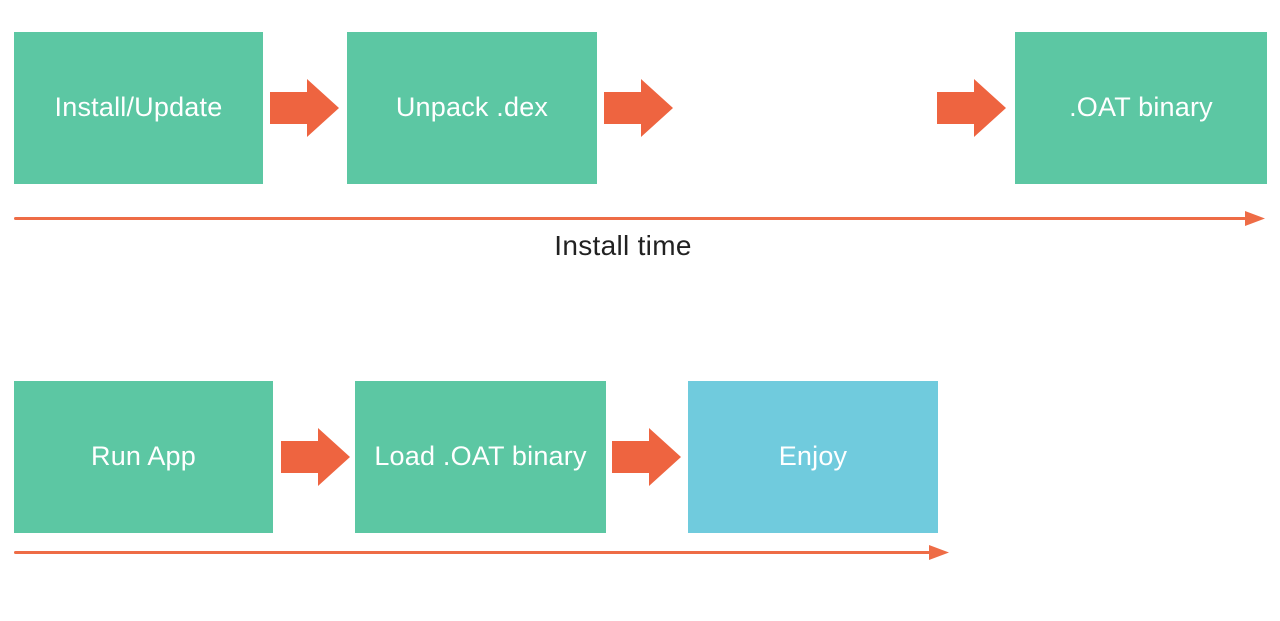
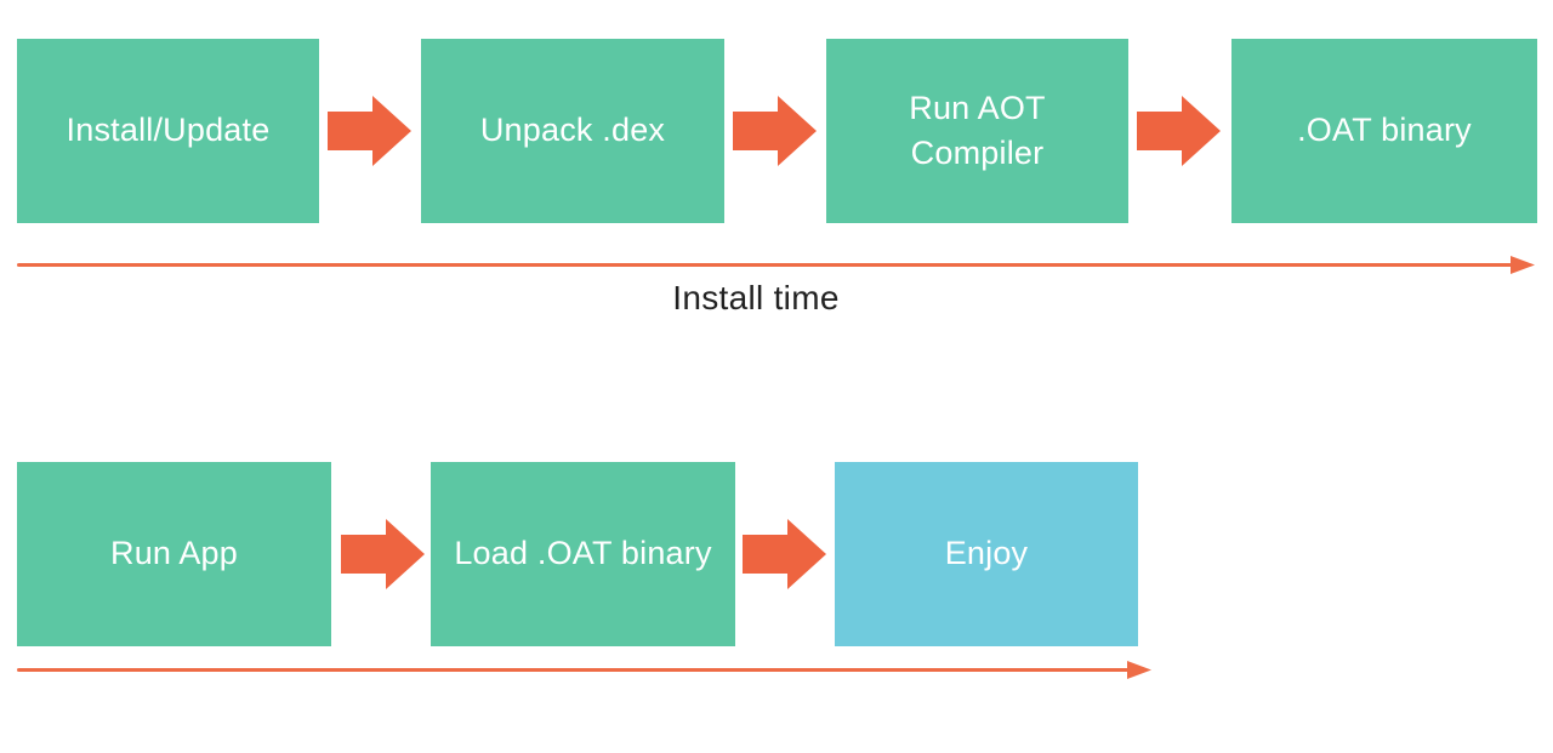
  Install/Update
  Unpack .dex
+ Run AOT Compiler
  .OAT binary
  Install time
  Run App
  Load .OAT binary
  Enjoy
